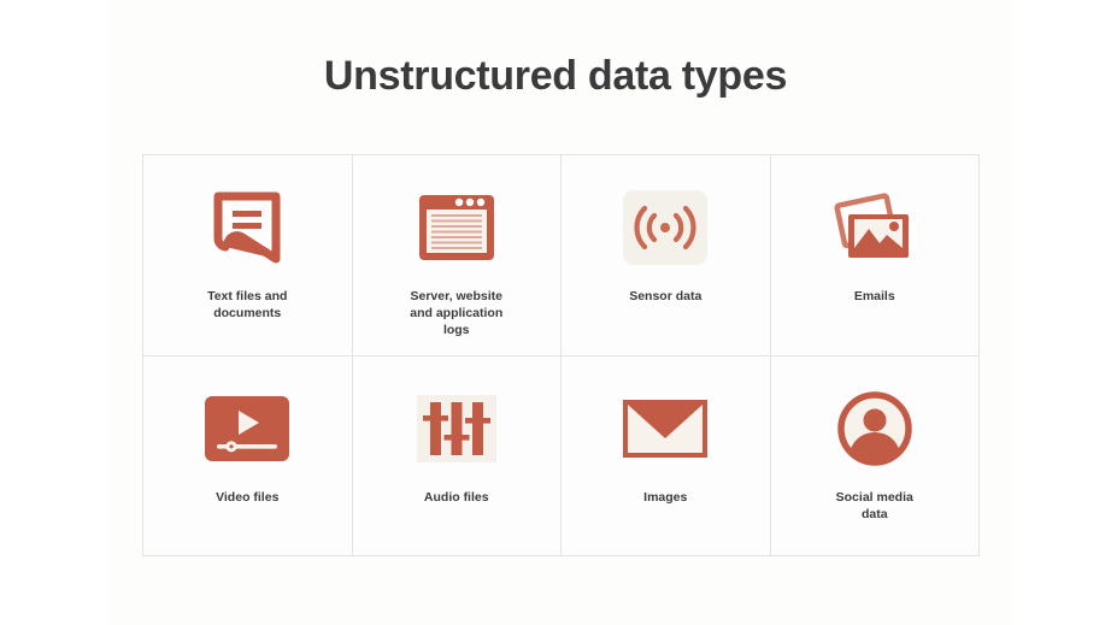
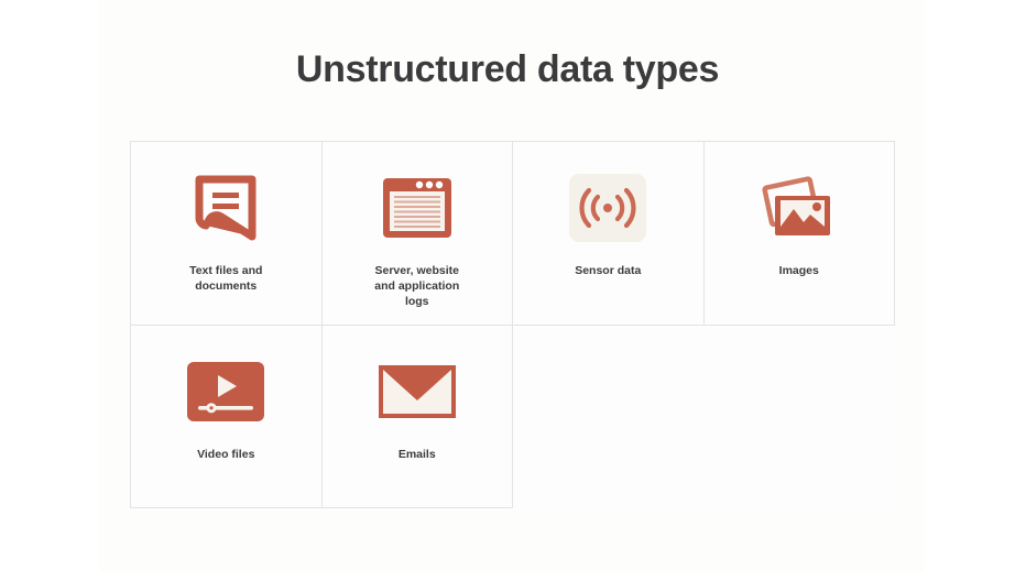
  Unstructured data types
  Text files and
  documents
  Server, website
  and application
  logs
  Sensor data
- Emails
+ Images
  Video files
- Audio files
- Images
+ Emails
- Social media
- data
